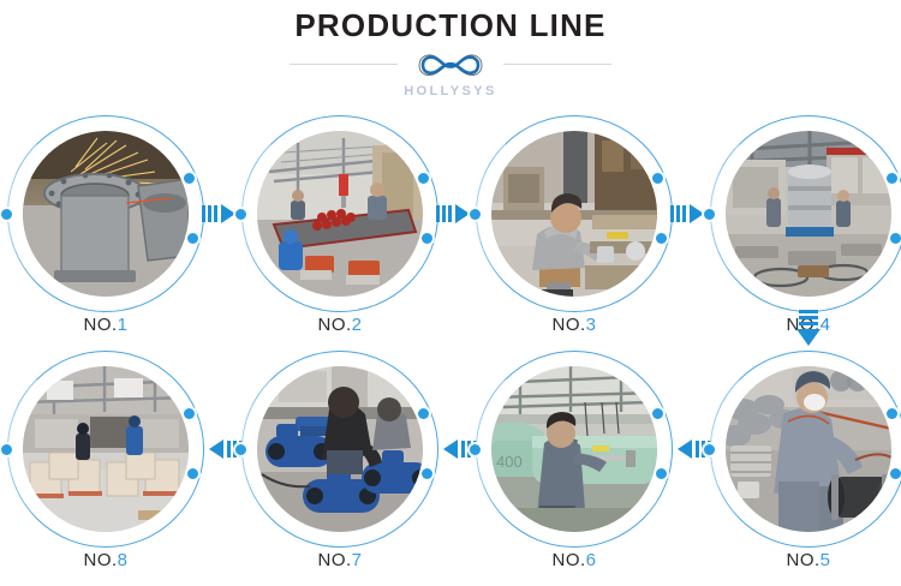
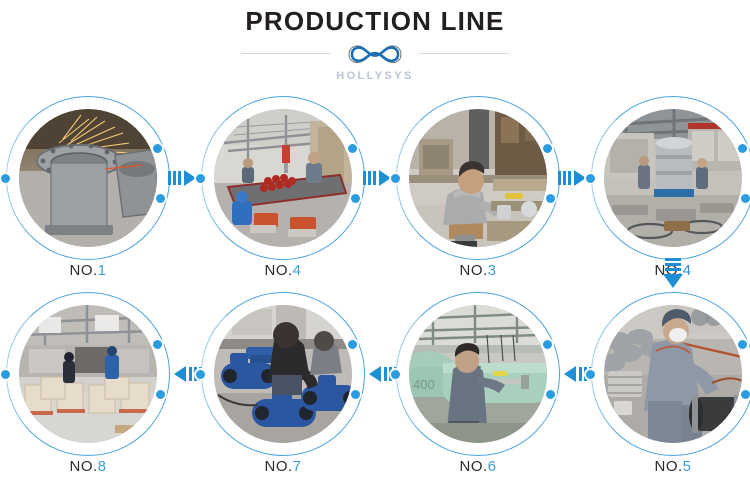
  PRODUCTION LINE
  HOLLYSYS
  NO.1
- NO.2
+ NO.4
  NO.3
  NO.8
  NO.7
  400
  NO.6
  NO.5
